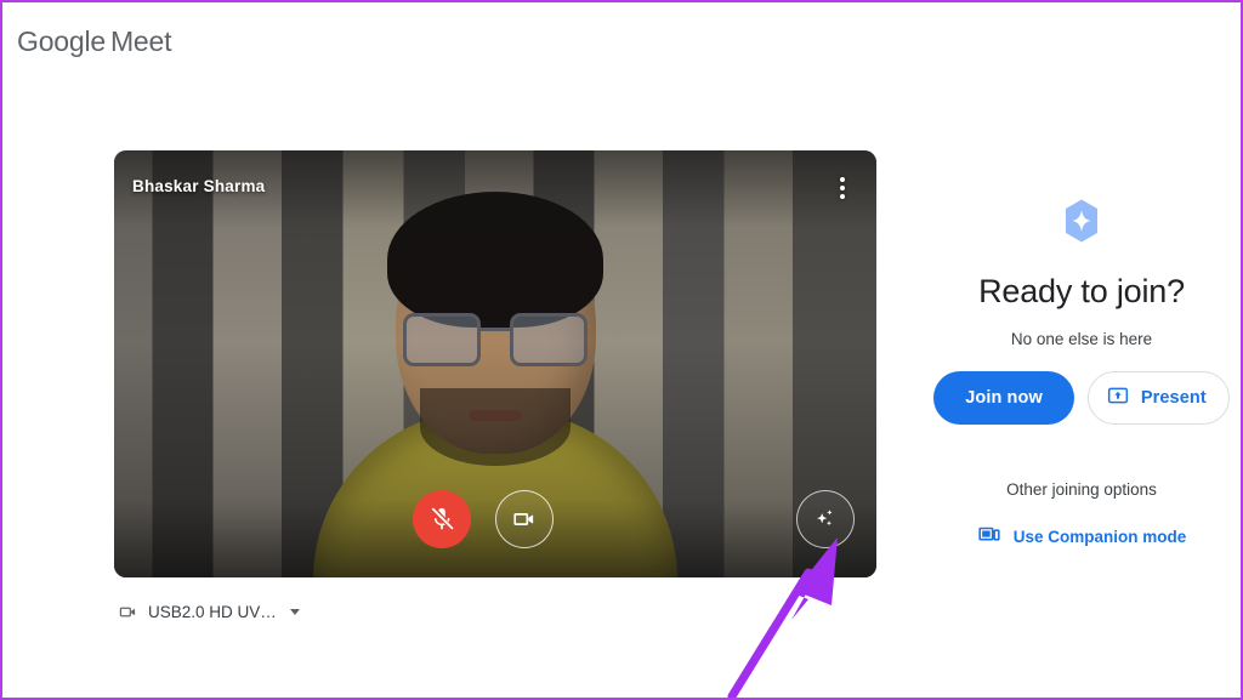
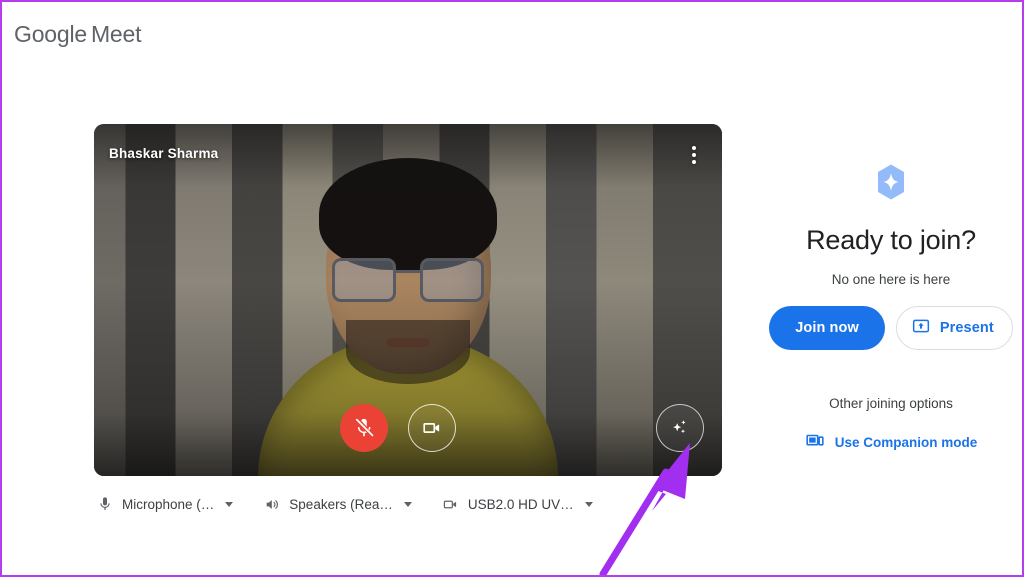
  Google Meet
  Bhaskar Sharma
+ Microphone (…
+ Speakers (Rea…
  USB2.0 HD UV…
  Ready to join?
- No one else is here
+ No one here is here
  Join now
  Present
  Other joining options
  Use Companion mode
